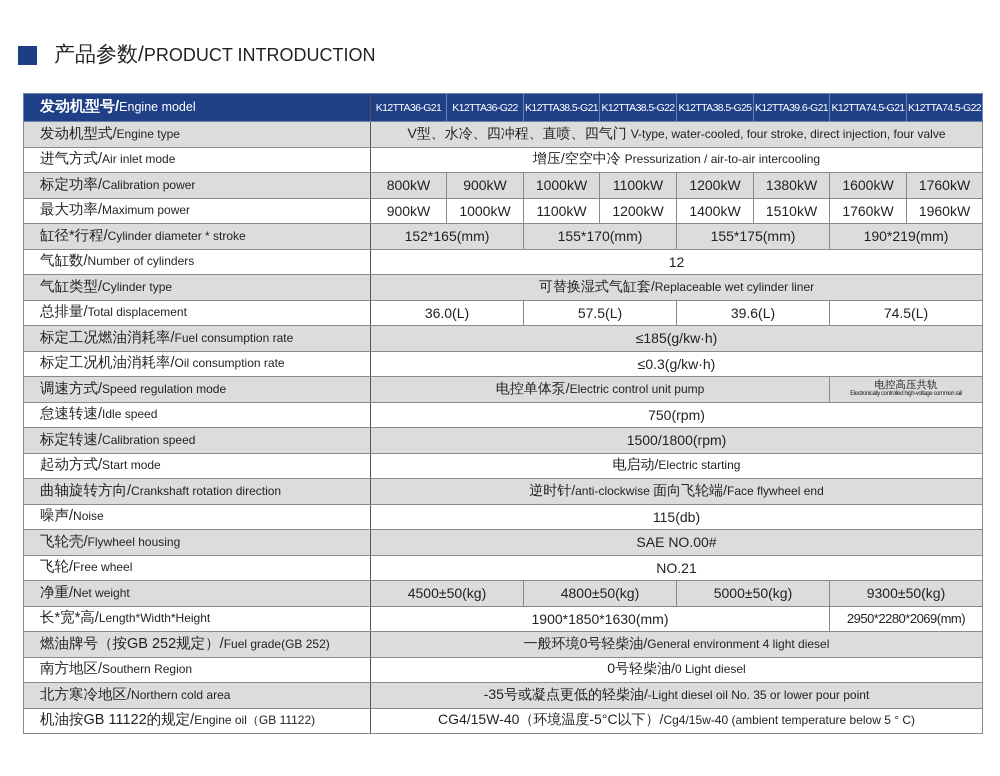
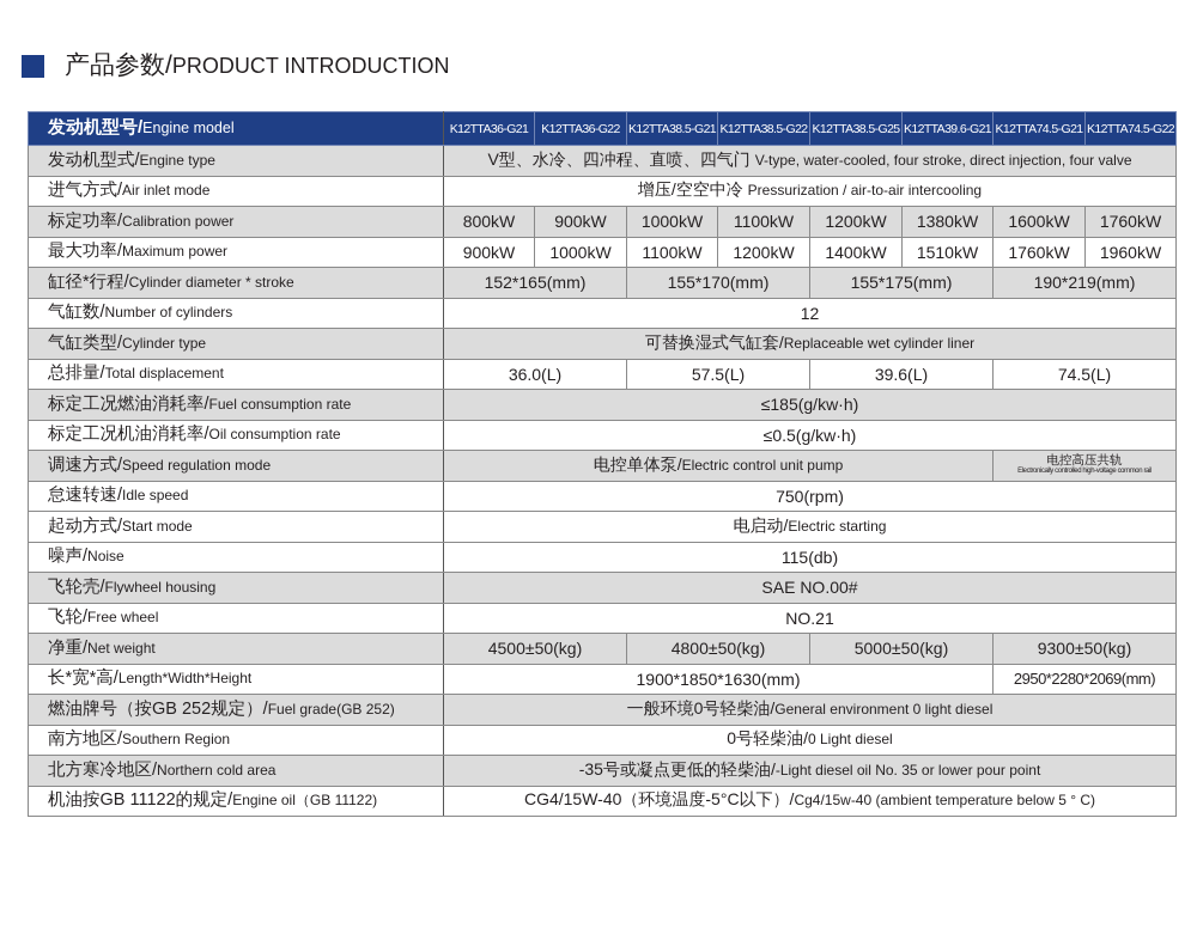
  产品参数/PRODUCT INTRODUCTION
  发动机型号/Engine model	K12TTA36-G21	K12TTA36-G22	K12TTA38.5-G21	K12TTA38.5-G22	K12TTA38.5-G25	K12TTA39.6-G21	K12TTA74.5-G21	K12TTA74.5-G22
  发动机型式/Engine type	V型、水冷、四冲程、直喷、四气门 V-type, water-cooled, four stroke, direct injection, four valve
  进气方式/Air inlet mode	增压/空空中冷 Pressurization / air-to-air intercooling
  标定功率/Calibration power	800kW	900kW	1000kW	1100kW	1200kW	1380kW	1600kW	1760kW
  最大功率/Maximum power	900kW	1000kW	1100kW	1200kW	1400kW	1510kW	1760kW	1960kW
  缸径*行程/Cylinder diameter * stroke	152*165(mm)	155*170(mm)	155*175(mm)	190*219(mm)
  气缸数/Number of cylinders	12
  气缸类型/Cylinder type	可替换湿式气缸套/Replaceable wet cylinder liner
  总排量/Total displacement	36.0(L)	57.5(L)	39.6(L)	74.5(L)
  标定工况燃油消耗率/Fuel consumption rate	≤185(g/kw·h)
- 标定工况机油消耗率/Oil consumption rate	≤0.3(g/kw·h)
+ 标定工况机油消耗率/Oil consumption rate	≤0.5(g/kw·h)
  怠速转速/Idle speed	750(rpm)
- 标定转速/Calibration speed	1500/1800(rpm)
  起动方式/Start mode	电启动/Electric starting
- 曲轴旋转方向/Crankshaft rotation direction	逆时针/anti-clockwise 面向飞轮端/Face flywheel end
  噪声/Noise	115(db)
  飞轮壳/Flywheel housing	SAE NO.00#
  飞轮/Free wheel	NO.21
  净重/Net weight	4500±50(kg)	4800±50(kg)	5000±50(kg)	9300±50(kg)
  长*宽*高/Length*Width*Height	1900*1850*1630(mm)	2950*2280*2069(mm)
- 燃油牌号（按GB 252规定）/Fuel grade(GB 252)	一般环境0号轻柴油/General environment 4 light diesel
+ 燃油牌号（按GB 252规定）/Fuel grade(GB 252)	一般环境0号轻柴油/General environment 0 light diesel
  南方地区/Southern Region	0号轻柴油/0 Light diesel
  北方寒冷地区/Northern cold area	-35号或凝点更低的轻柴油/-Light diesel oil No. 35 or lower pour point
  机油按GB 11122的规定/Engine oil（GB 11122)	CG4/15W-40（环境温度-5°C以下）/Cg4/15w-40 (ambient temperature below 5 ° C)
